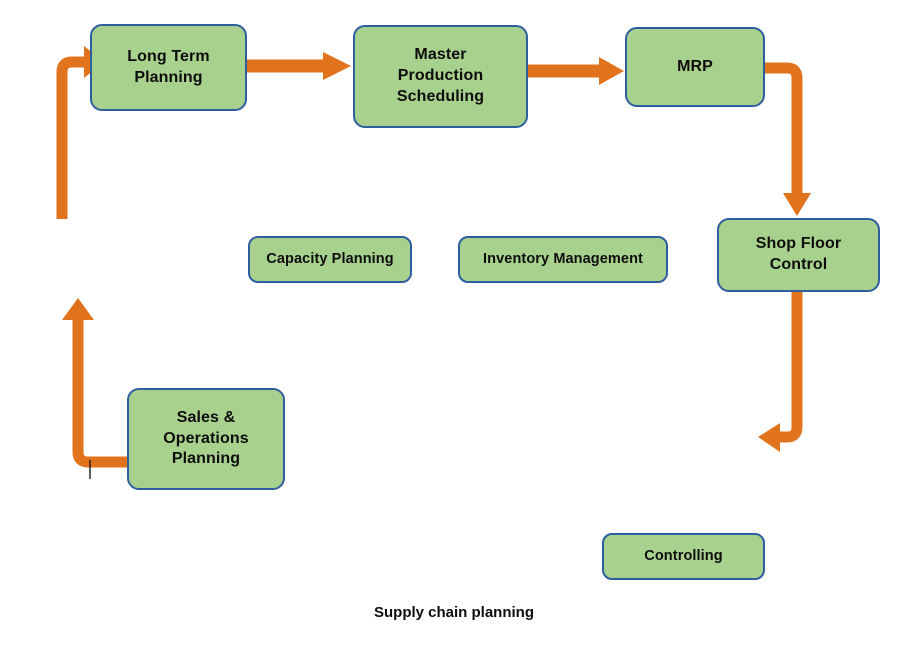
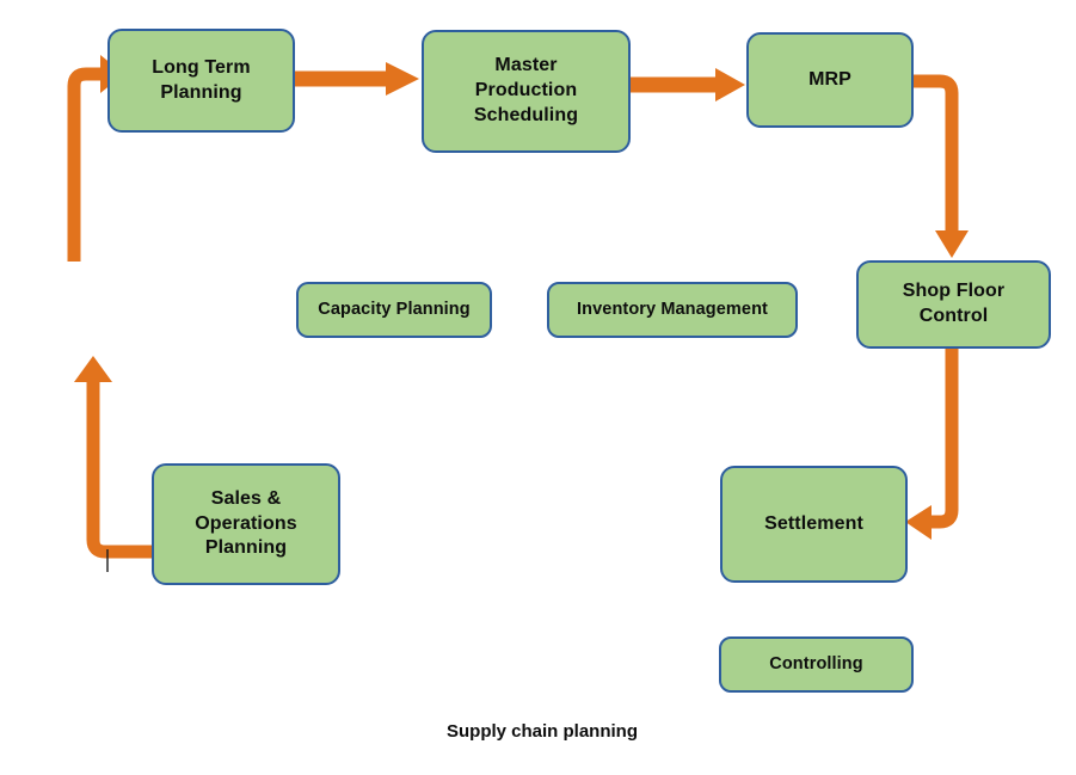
  Long Term
  Planning
  Master
  Production
  Scheduling
  MRP
  Capacity Planning
  Inventory Management
  Shop Floor
  Control
  Sales &
  Operations
  Planning
+ Settlement
  Controlling
  Supply chain planning
